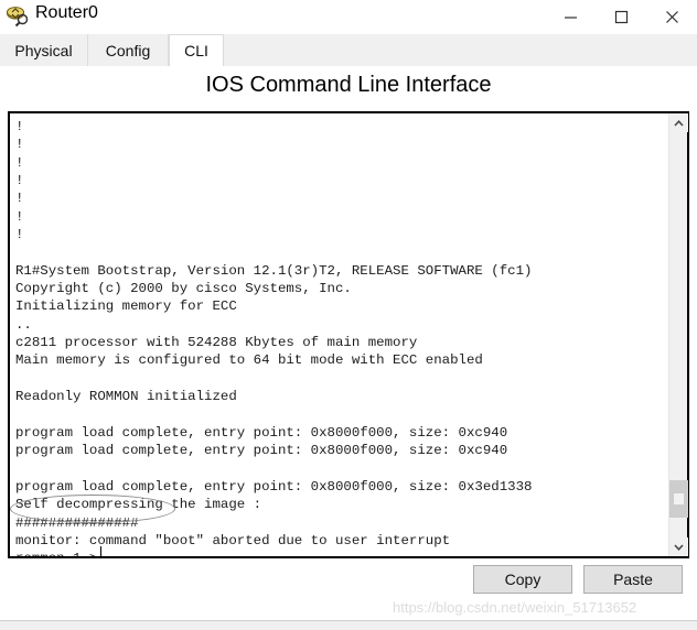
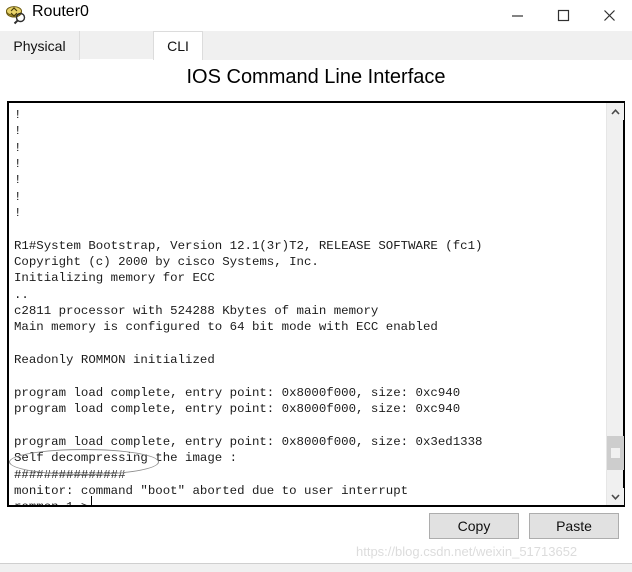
  Router0
  Physical
- Config
  CLI
  IOS Command Line Interface
  !
  !
  !
  !
  !
  !
  !
  R1#System Bootstrap, Version 12.1(3r)T2, RELEASE SOFTWARE (fc1)
  Copyright (c) 2000 by cisco Systems, Inc.
  Initializing memory for ECC
  ..
  c2811 processor with 524288 Kbytes of main memory
  Main memory is configured to 64 bit mode with ECC enabled
  Readonly ROMMON initialized
  program load complete, entry point: 0x8000f000, size: 0xc940
  program load complete, entry point: 0x8000f000, size: 0xc940
  program load complete, entry point: 0x8000f000, size: 0x3ed1338
  Self decompressing the image :
  ###############
  monitor: command "boot" aborted due to user interrupt
  Copy
  Paste
  https://blog.csdn.net/weixin_51713652
